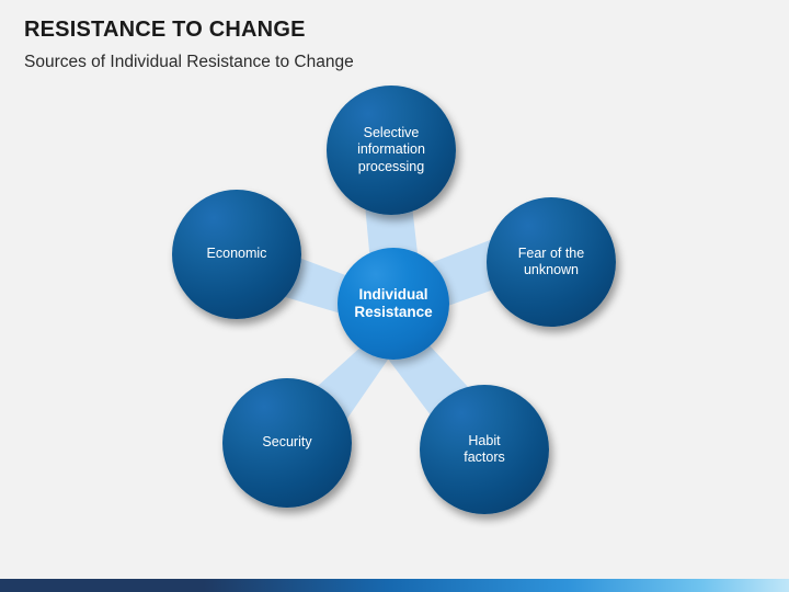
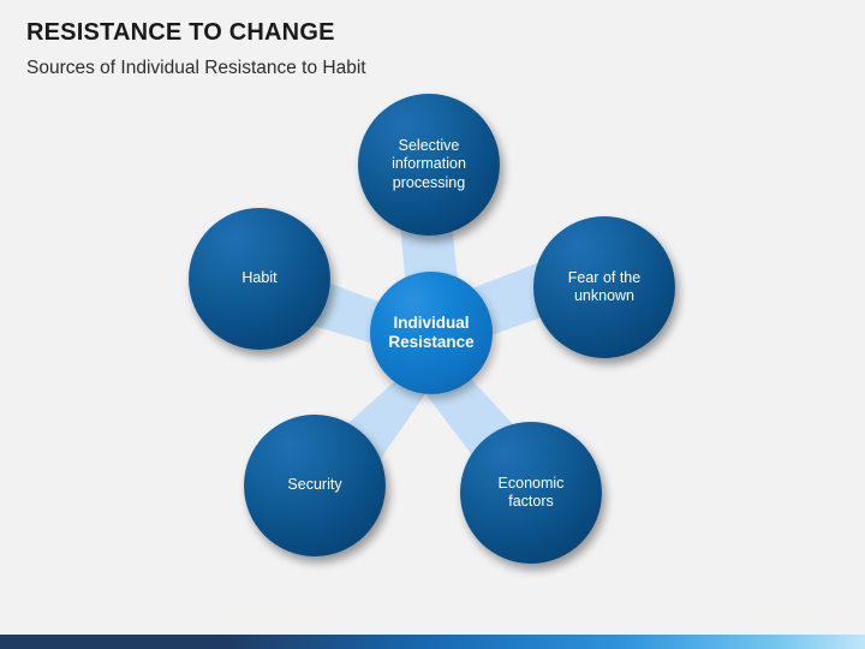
  RESISTANCE TO CHANGE
- Sources of Individual Resistance to Change
+ Sources of Individual Resistance to Habit
  Selective
  information
  processing
  Fear of the
  unknown
- Habit
+ Economic
  factors
  Security
- Economic
+ Habit
  Individual
  Resistance
